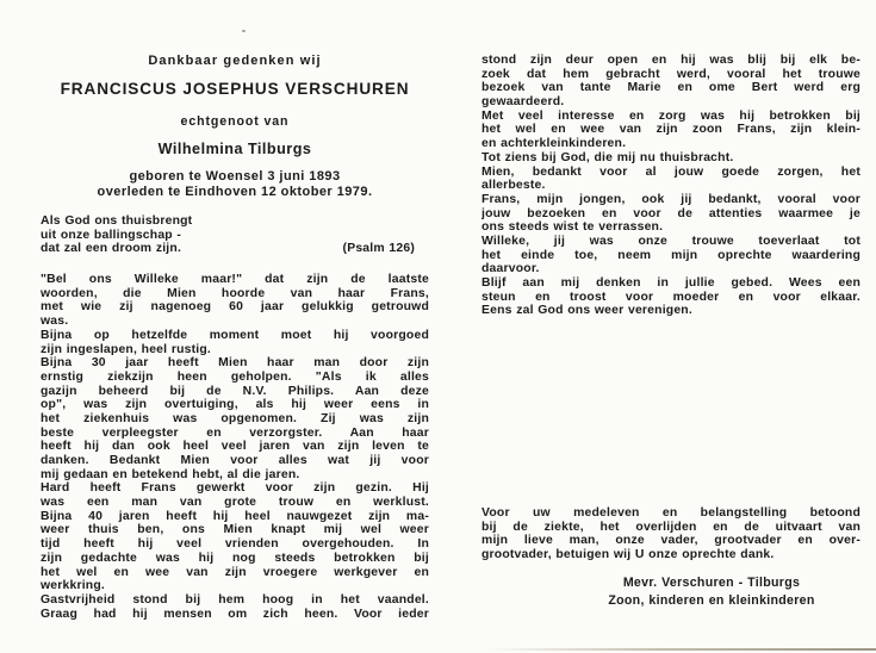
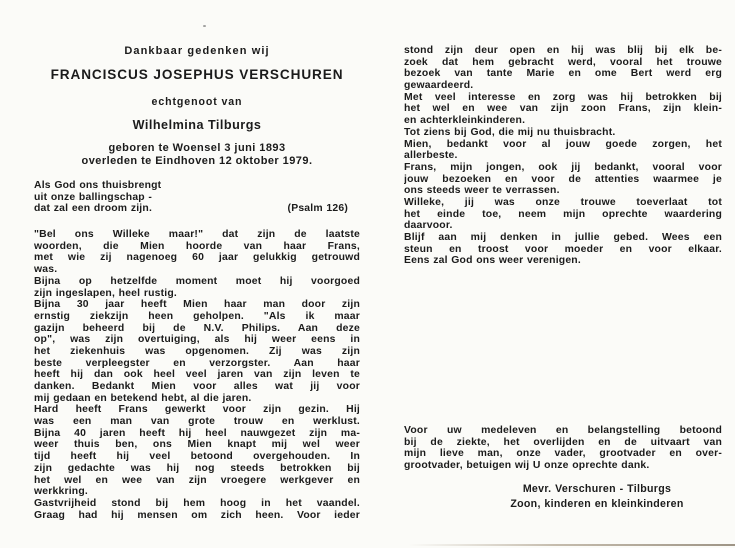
  Dankbaar gedenken wij
  FRANCISCUS JOSEPHUS VERSCHUREN
  echtgenoot van
  Wilhelmina Tilburgs
  geboren te Woensel 3 juni 1893
  overleden te Eindhoven 12 oktober 1979.
  Als God ons thuisbrengt
  uit onze ballingschap -
  dat zal een droom zijn.
  (Psalm 126)
  "Bel ons Willeke maar!" dat zijn de laatste
  woorden, die Mien hoorde van haar Frans,
  met wie zij nagenoeg 60 jaar gelukkig getrouwd
  was.
  Bijna op hetzelfde moment moet hij voorgoed
  zijn ingeslapen, heel rustig.
  Bijna 30 jaar heeft Mien haar man door zijn
- ernstig ziekzijn heen geholpen. "Als ik alles
+ ernstig ziekzijn heen geholpen. "Als ik maar
  gazijn beheerd bij de N.V. Philips. Aan deze
  op", was zijn overtuiging, als hij weer eens in
  het ziekenhuis was opgenomen. Zij was zijn
  beste verpleegster en verzorgster. Aan haar
  heeft hij dan ook heel veel jaren van zijn leven te
  danken. Bedankt Mien voor alles wat jij voor
  mij gedaan en betekend hebt, al die jaren.
  Hard heeft Frans gewerkt voor zijn gezin. Hij
  was een man van grote trouw en werklust.
  Bijna 40 jaren heeft hij heel nauwgezet zijn ma-
  weer thuis ben, ons Mien knapt mij wel weer
- tijd heeft hij veel vrienden overgehouden. In
+ tijd heeft hij veel betoond overgehouden. In
  zijn gedachte was hij nog steeds betrokken bij
  het wel en wee van zijn vroegere werkgever en
  werkkring.
  Gastvrijheid stond bij hem hoog in het vaandel.
  Graag had hij mensen om zich heen. Voor ieder
  stond zijn deur open en hij was blij bij elk be-
  zoek dat hem gebracht werd, vooral het trouwe
  bezoek van tante Marie en ome Bert werd erg
  gewaardeerd.
  Met veel interesse en zorg was hij betrokken bij
  het wel en wee van zijn zoon Frans, zijn klein-
  en achterkleinkinderen.
  Tot ziens bij God, die mij nu thuisbracht.
  Mien, bedankt voor al jouw goede zorgen, het
  allerbeste.
  Frans, mijn jongen, ook jij bedankt, vooral voor
  jouw bezoeken en voor de attenties waarmee je
- ons steeds wist te verrassen.
+ ons steeds weer te verrassen.
  Willeke, jij was onze trouwe toeverlaat tot
  het einde toe, neem mijn oprechte waardering
  daarvoor.
  Blijf aan mij denken in jullie gebed. Wees een
  steun en troost voor moeder en voor elkaar.
  Eens zal God ons weer verenigen.
  Voor uw medeleven en belangstelling betoond
  bij de ziekte, het overlijden en de uitvaart van
  mijn lieve man, onze vader, grootvader en over-
  grootvader, betuigen wij U onze oprechte dank.
  Mevr. Verschuren - Tilburgs
  Zoon, kinderen en kleinkinderen
